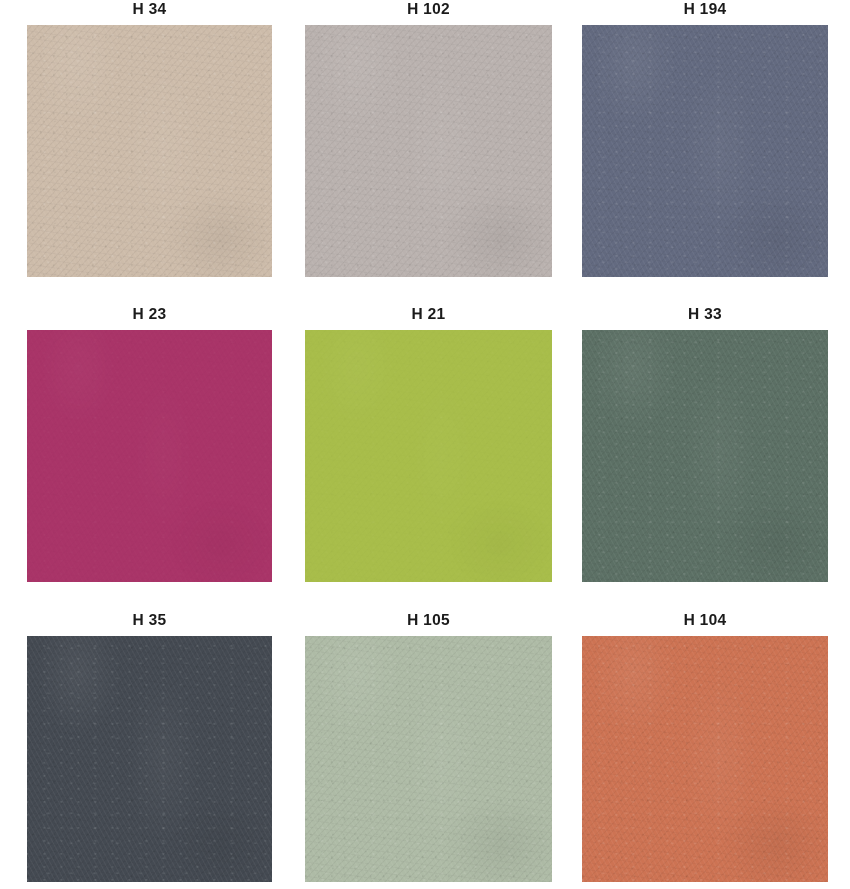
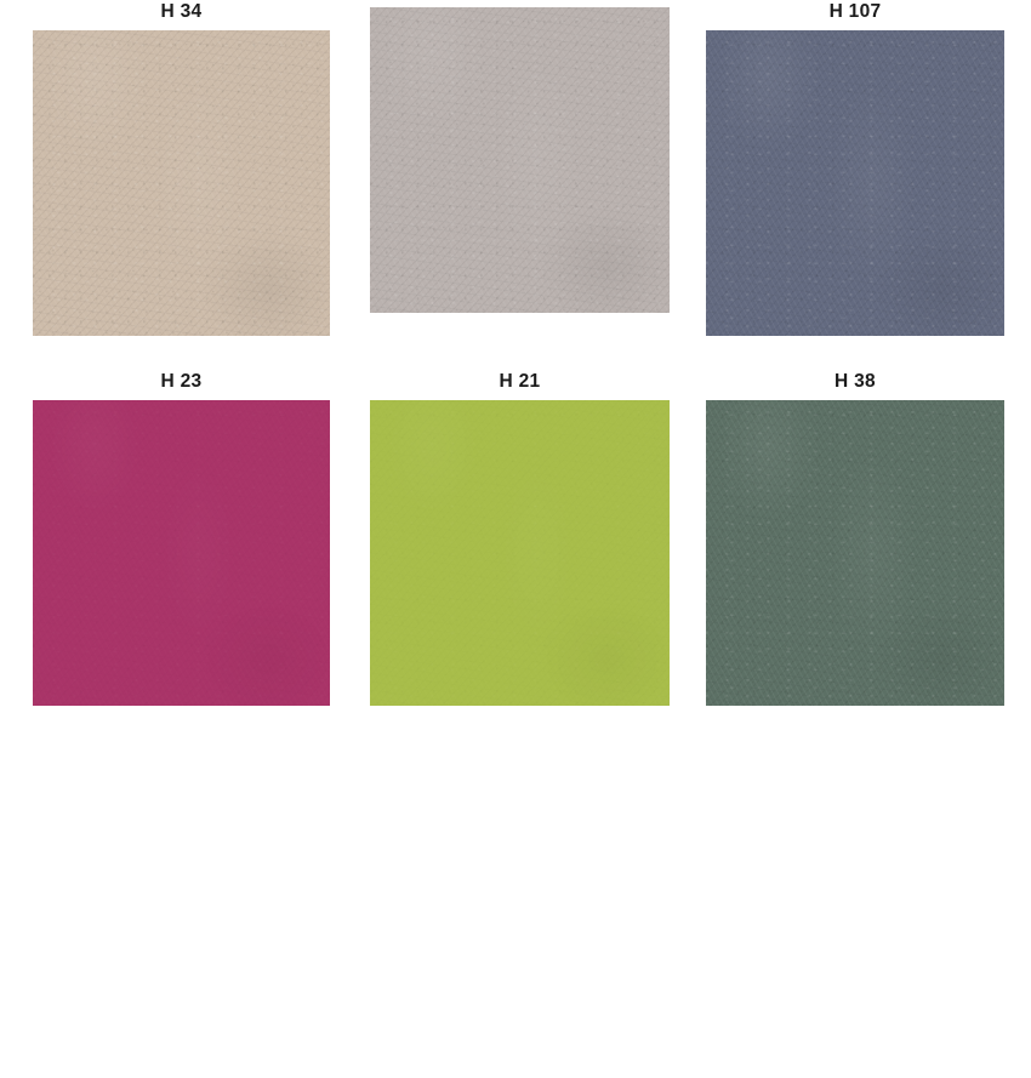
  H 34
- H 102
- H 194
+ H 107
  H 23
  H 21
- H 33
+ H 38
- H 35
- H 105
- H 104
